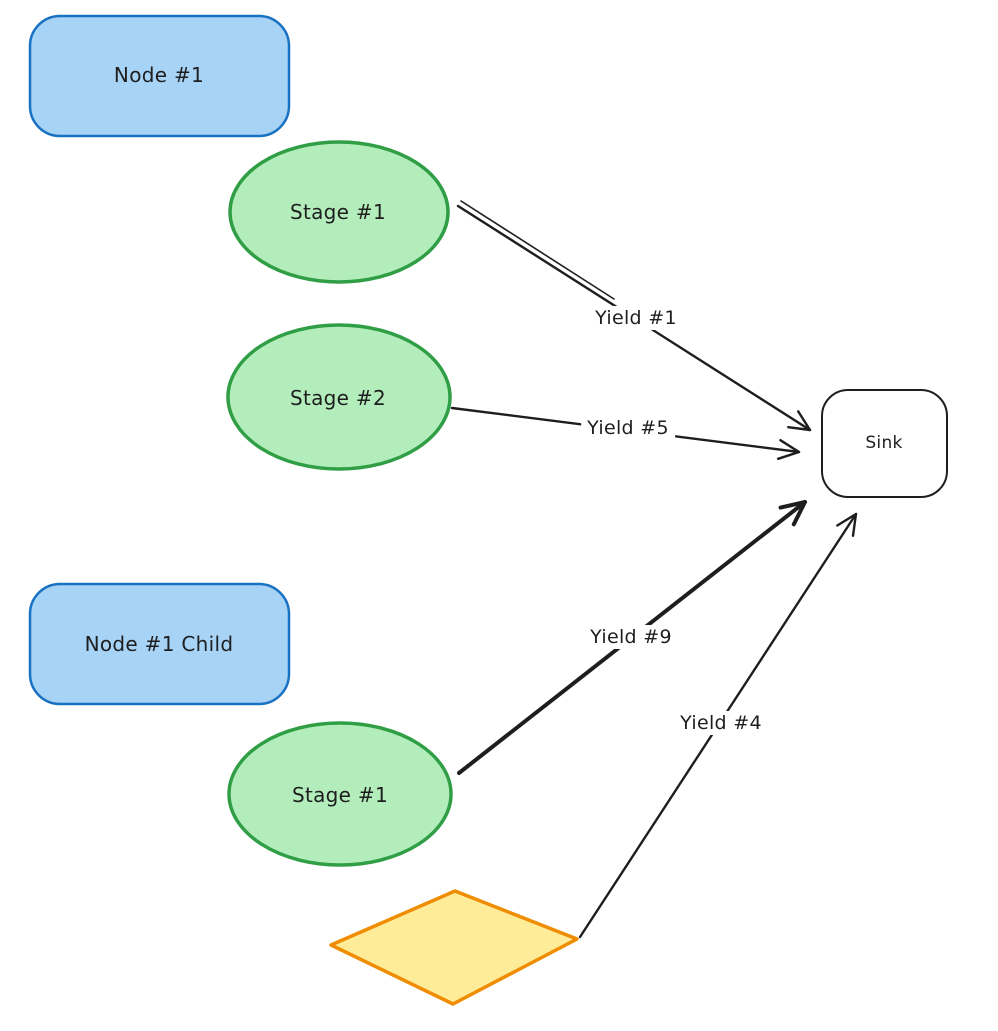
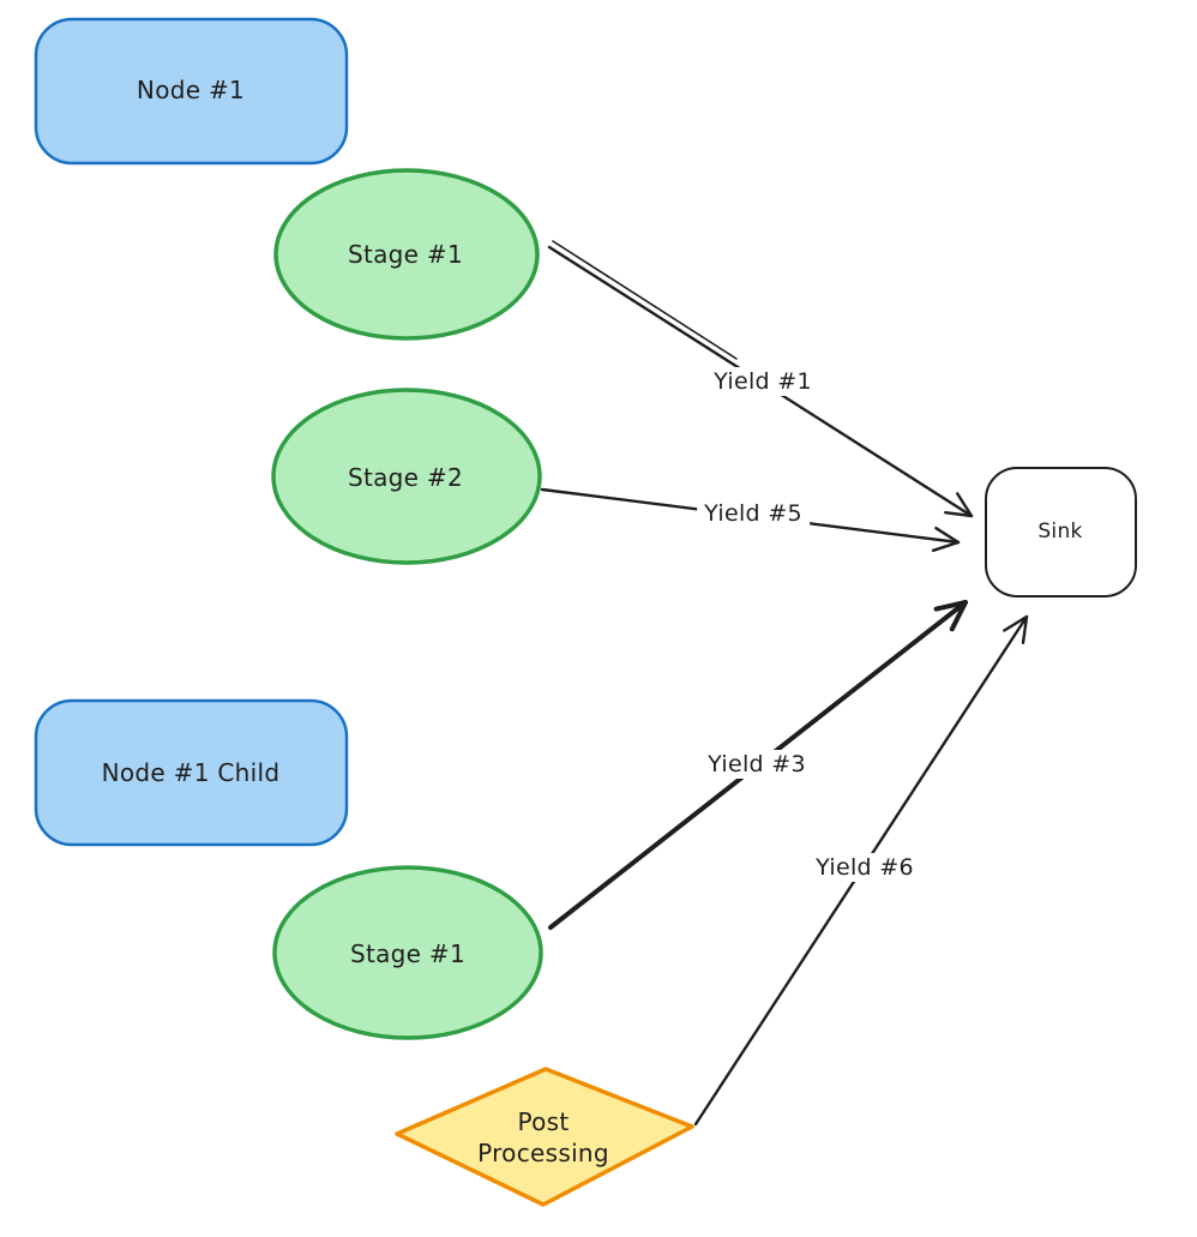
  Node #1
  Stage #1
  Stage #2
  Node #1 Child
  Stage #1
+ Post Processing
  Sink
  Yield #1
  Yield #5
- Yield #9
+ Yield #3
- Yield #4
+ Yield #6
